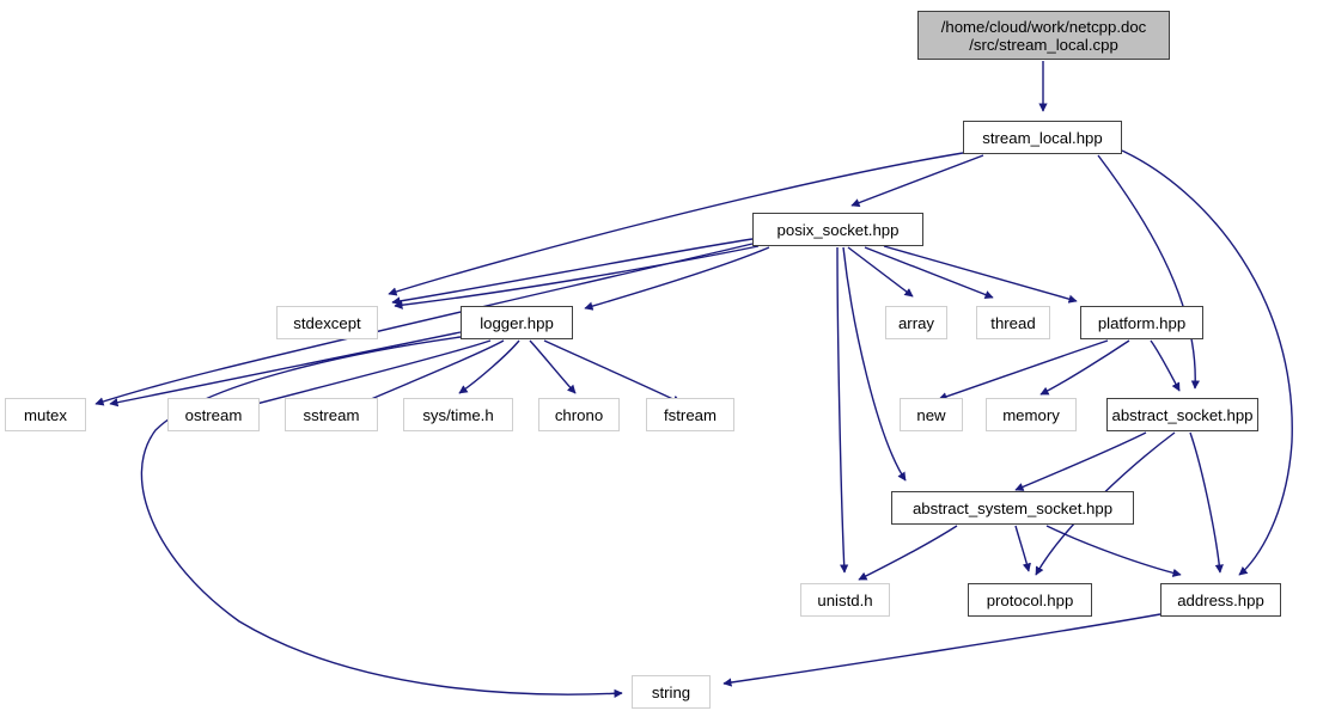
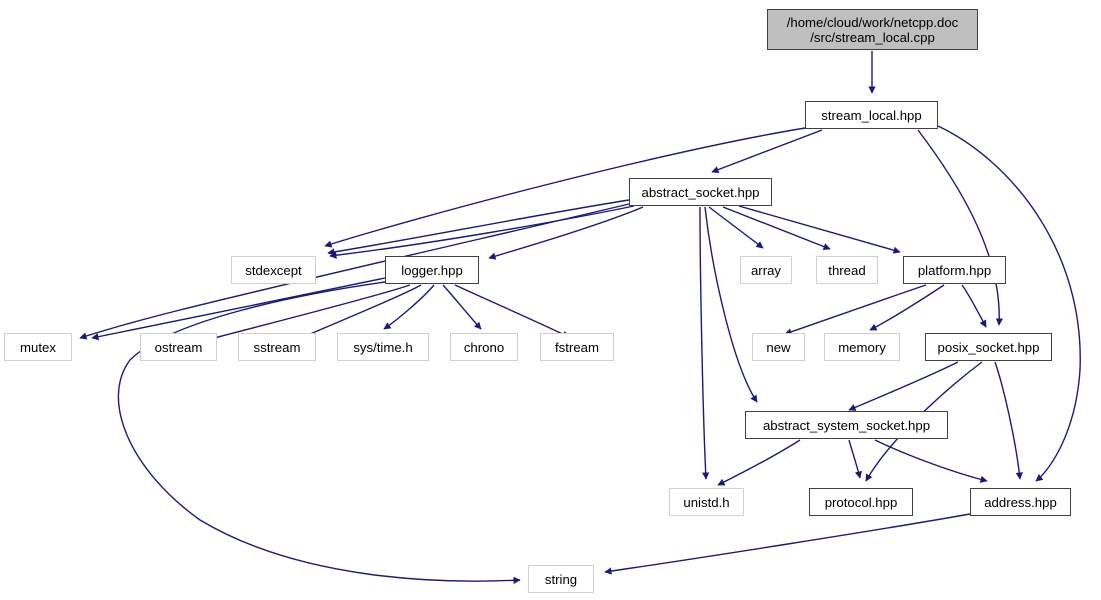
  /home/cloud/work/netcpp.doc
  /src/stream_local.cpp
  stream_local.hpp
- posix_socket.hpp
+ abstract_socket.hpp
  stdexcept
  logger.hpp
  array
  thread
  platform.hpp
  mutex
  ostream
  sstream
  sys/time.h
  chrono
  fstream
  new
  memory
- abstract_socket.hpp
+ posix_socket.hpp
  abstract_system_socket.hpp
  unistd.h
  protocol.hpp
  address.hpp
  string
